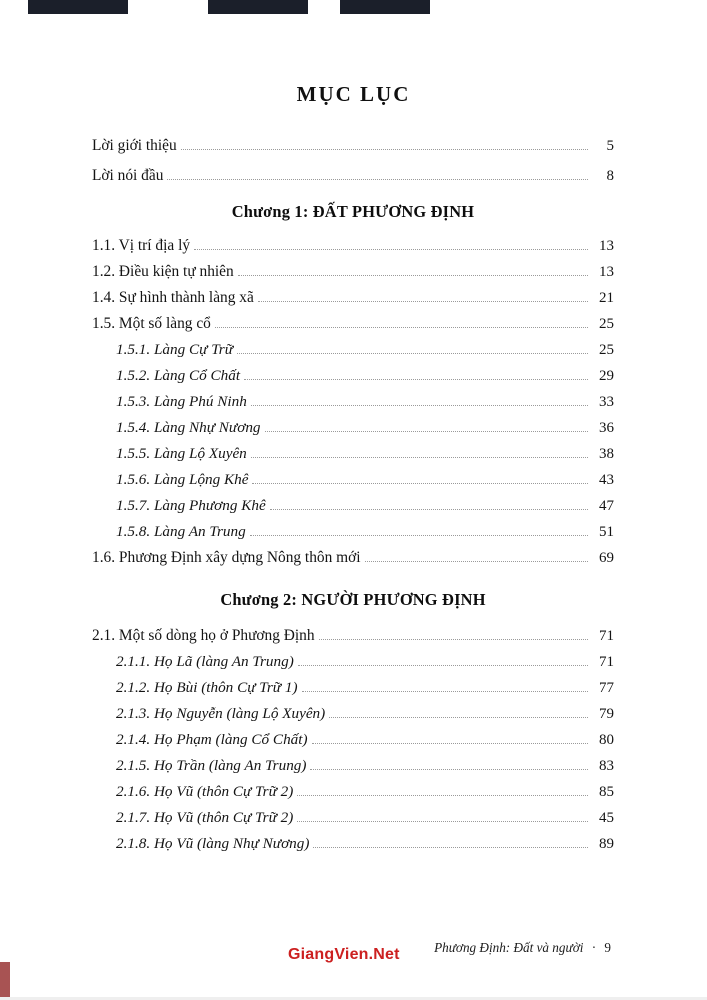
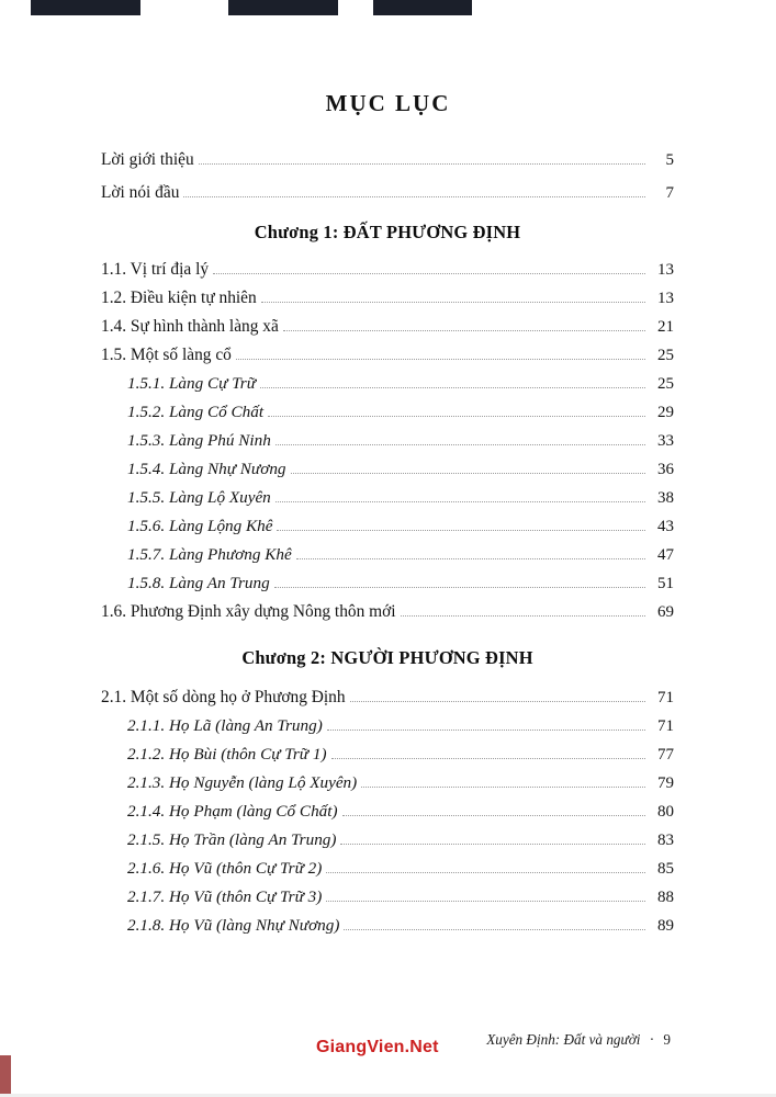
  MỤC LỤC
  Lời giới thiệu
  5
  Lời nói đầu
- 8
+ 7
  Chương 1: ĐẤT PHƯƠNG ĐỊNH
  1.1. Vị trí địa lý
  13
  1.2. Điều kiện tự nhiên
  13
  1.4. Sự hình thành làng xã
  21
  1.5. Một số làng cổ
  25
  1.5.1. Làng Cự Trữ
  25
  1.5.2. Làng Cổ Chất
  29
  1.5.3. Làng Phú Ninh
  33
  1.5.4. Làng Nhự Nương
  36
  1.5.5. Làng Lộ Xuyên
  38
  1.5.6. Làng Lộng Khê
  43
  1.5.7. Làng Phương Khê
  47
  1.5.8. Làng An Trung
  51
  1.6. Phương Định xây dựng Nông thôn mới
  69
  Chương 2: NGƯỜI PHƯƠNG ĐỊNH
  2.1. Một số dòng họ ở Phương Định
  71
  2.1.1. Họ Lã (làng An Trung)
  71
  2.1.2. Họ Bùi (thôn Cự Trữ 1)
  77
  2.1.3. Họ Nguyễn (làng Lộ Xuyên)
  79
  2.1.4. Họ Phạm (làng Cổ Chất)
  80
  2.1.5. Họ Trần (làng An Trung)
  83
  2.1.6. Họ Vũ (thôn Cự Trữ 2)
  85
- 2.1.7. Họ Vũ (thôn Cự Trữ 2)
+ 2.1.7. Họ Vũ (thôn Cự Trữ 3)
- 45
+ 88
  2.1.8. Họ Vũ (làng Nhự Nương)
  89
- Phương Định: Đất và người · 9
+ Xuyên Định: Đất và người · 9
  GiangVien.Net
